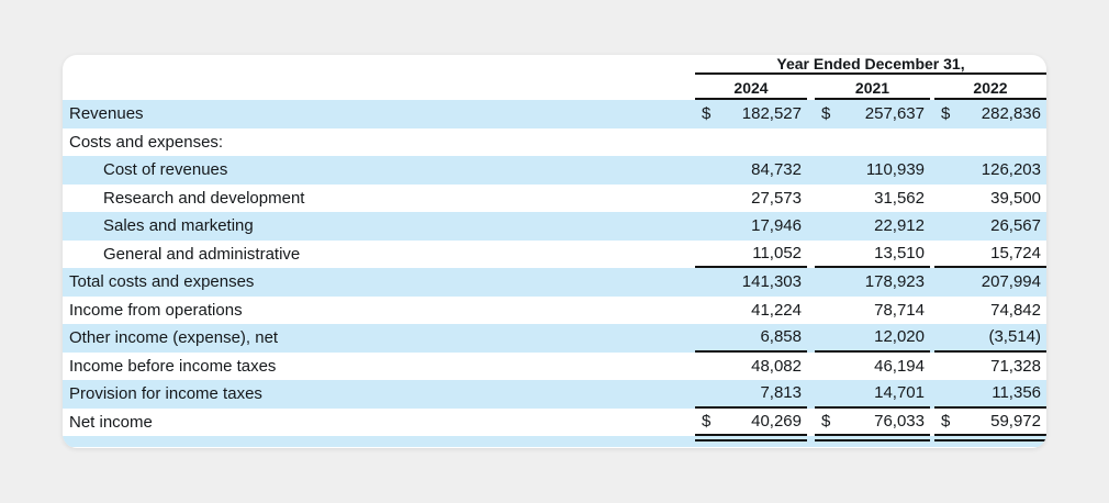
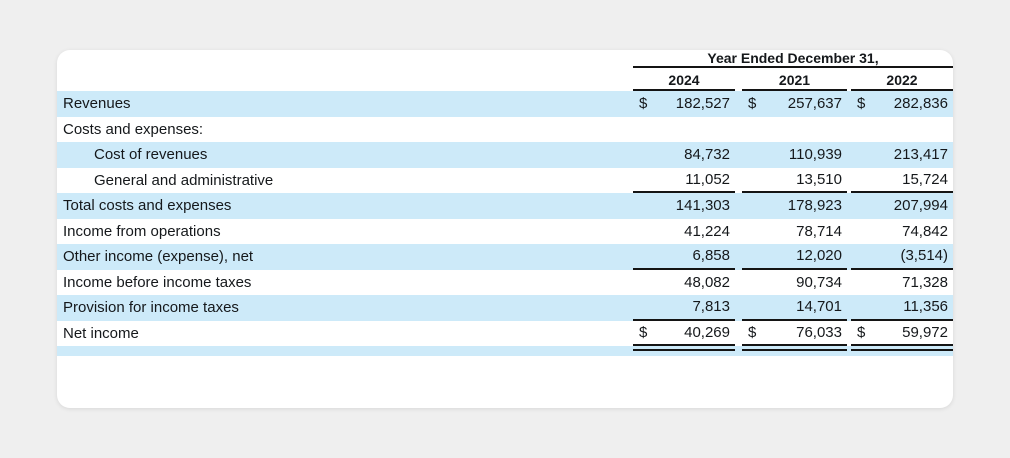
  Year Ended December 31,
  2024
  2021
  2022
  Revenues
  $
  182,527
  $
  257,637
  $
  282,836
  Costs and expenses:
  Cost of revenues
  84,732
  110,939
- 126,203
+ 213,417
- Research and development
- 27,573
- 31,562
- 39,500
- Sales and marketing
- 17,946
- 22,912
- 26,567
  General and administrative
  11,052
  13,510
  15,724
  Total costs and expenses
  141,303
  178,923
  207,994
  Income from operations
  41,224
  78,714
  74,842
  Other income (expense), net
  6,858
  12,020
  (3,514)
  Income before income taxes
  48,082
- 46,194
+ 90,734
  71,328
  Provision for income taxes
  7,813
  14,701
  11,356
  Net income
  $
  40,269
  $
  76,033
  $
  59,972
